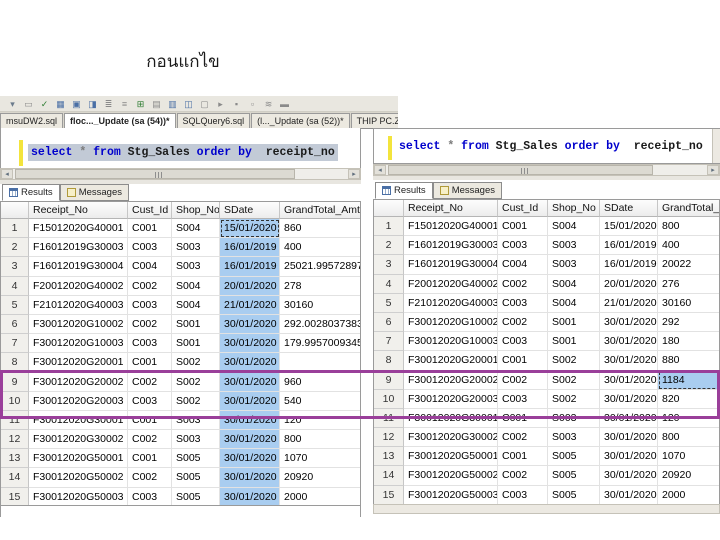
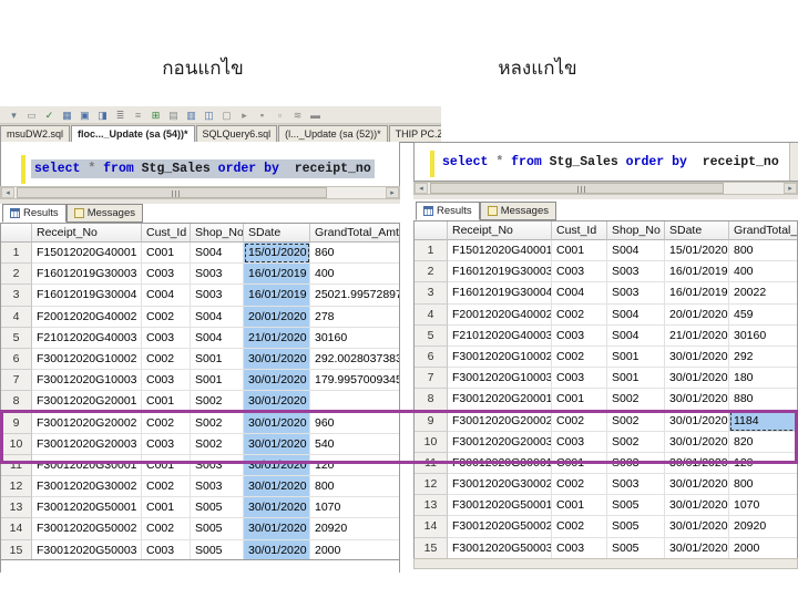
  กอนแกไข
+ หลงแกไข
  ▾
  ▭
  ✓
  ▦
  ▣
  ◨
  ≣
  ≡
  ⊞
  ▤
  ▥
  ◫
  ▢
  ▸
  ▪
  ▫
  ≋
  ▬
  msuDW2.sql
  floc..._Update (sa (54))*
  SQLQuery6.sql
  (l..._Update (sa (52))*
  select * from Stg_Sales order by receipt_no
  Results
  Messages
  Receipt_No
  Cust_Id
  Shop_No
  SDate
  GrandTotal_Amt
  1
  F15012020G40001
  C001
  S004
  15/01/2020
  860
  2
  F16012019G30003
  C003
  S003
  16/01/2019
  400
  3
  F16012019G30004
  C004
  S003
  16/01/2019
  25021.99572897
  4
  F20012020G40002
  C002
  S004
  20/01/2020
  278
  5
  F21012020G40003
  C003
  S004
  21/01/2020
  30160
  6
  F30012020G10002
  C002
  S001
  30/01/2020
  292.0028037383
  7
  F30012020G10003
  C003
  S001
  30/01/2020
  179.9957009345
  8
  F30012020G20001
  C001
  S002
  30/01/2020
  9
  F30012020G20002
  C002
  S002
  30/01/2020
  960
  10
  F30012020G20003
  C003
  S002
  30/01/2020
  540
  11
  F30012020G30001
  C001
  S003
  30/01/2020
  120
  12
  F30012020G30002
  C002
  S003
  30/01/2020
  800
  13
  F30012020G50001
  C001
  S005
  30/01/2020
  1070
  14
  F30012020G50002
  C002
  S005
  30/01/2020
  20920
  15
  F30012020G50003
  C003
  S005
  30/01/2020
  2000
  select * from Stg_Sales order by receipt_no
  Results
  Messages
  Receipt_No
  Cust_Id
  Shop_No
  SDate
  GrandTotal_
  1
  F15012020G40001
  C001
  S004
  15/01/2020
  800
  2
  F16012019G30003
  C003
  S003
  16/01/2019
  400
  3
  F16012019G30004
  C004
  S003
  16/01/2019
  20022
  4
  F20012020G40002
  C002
  S004
  20/01/2020
- 276
+ 459
  5
  F21012020G40003
  C003
  S004
  21/01/2020
  30160
  6
  F30012020G10002
  C002
  S001
  30/01/2020
  292
  7
  F30012020G10003
  C003
  S001
  30/01/2020
  180
  8
  F30012020G20001
  C001
  S002
  30/01/2020
  880
  9
  F30012020G20002
  C002
  S002
  30/01/2020
  1184
  10
  F30012020G20003
  C003
  S002
  30/01/2020
  820
  11
  F30012020G30001
  C001
  S003
  30/01/2020
  120
  12
  F30012020G30002
  C002
  S003
  30/01/2020
  800
  13
  F30012020G50001
  C001
  S005
  30/01/2020
  1070
  14
  F30012020G50002
  C002
  S005
  30/01/2020
  20920
  15
  F30012020G50003
  C003
  S005
  30/01/2020
  2000
